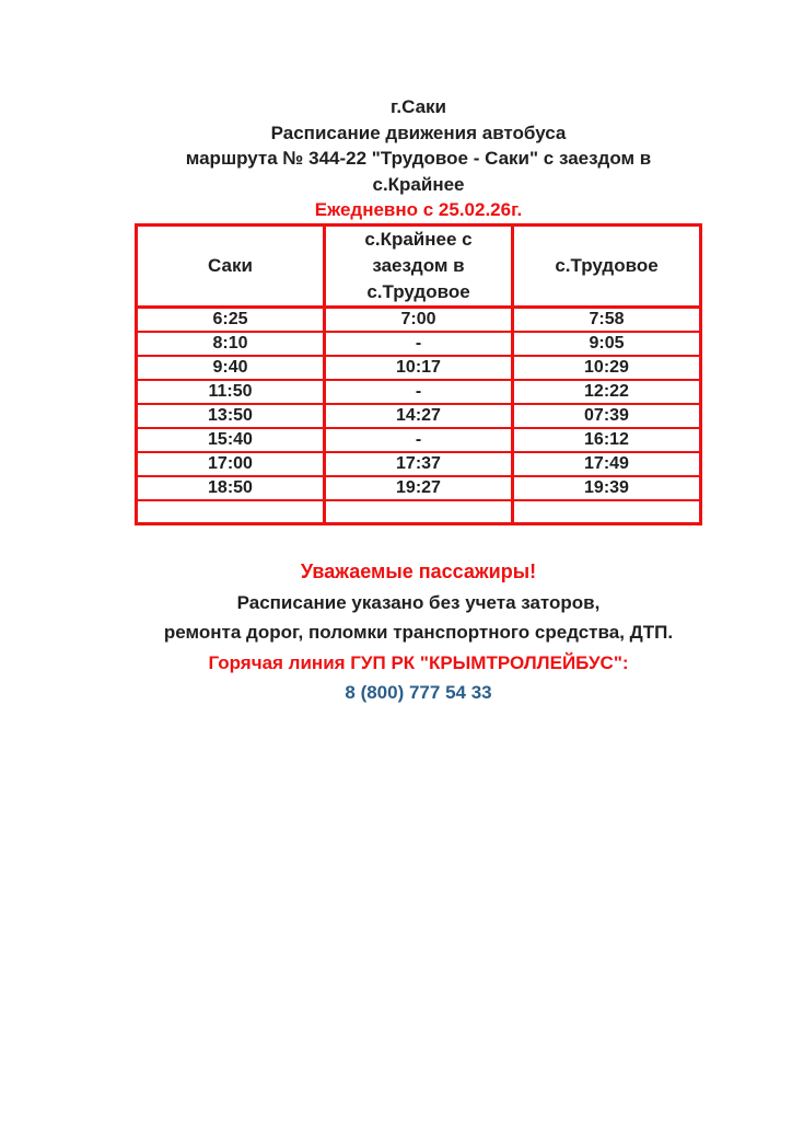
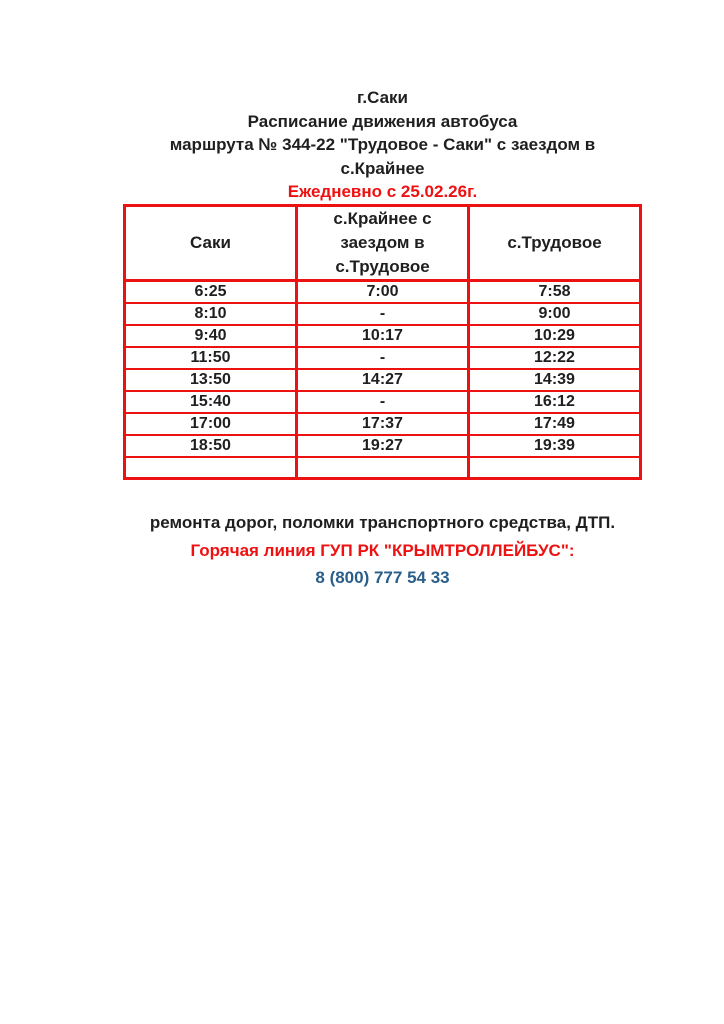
  г.Саки
  Расписание движения автобуса
  маршрута № 344-22 "Трудовое - Саки" с заездом в
  с.Крайнее
  Ежедневно с 25.02.26г.
  Саки	с.Крайнее с заездом в с.Трудовое	с.Трудовое
  6:25	7:00	7:58
- 8:10	-	9:05
+ 8:10	-	9:00
  9:40	10:17	10:29
  11:50	-	12:22
- 13:50	14:27	07:39
+ 13:50	14:27	14:39
  15:40	-	16:12
  17:00	17:37	17:49
  18:50	19:27	19:39
- Уважаемые пассажиры!
- Расписание указано без учета заторов,
  ремонта дорог, поломки транспортного средства, ДТП.
  Горячая линия ГУП РК "КРЫМТРОЛЛЕЙБУС":
  8 (800) 777 54 33
